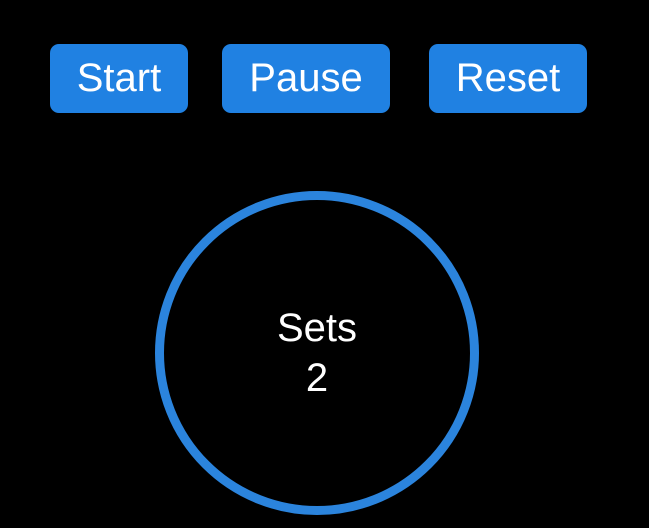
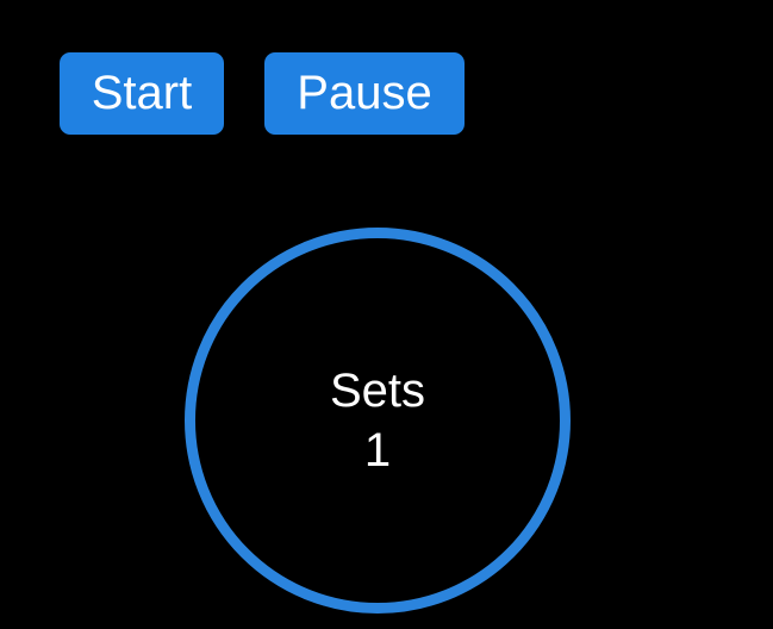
  Start
  Pause
- Reset
  Sets
- 2
+ 1
